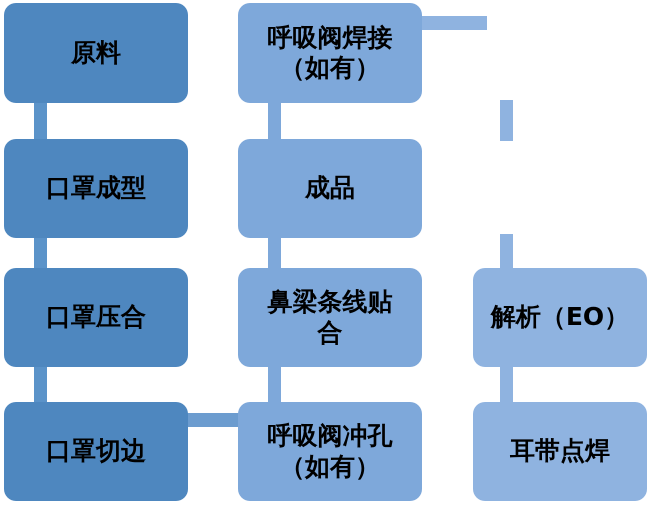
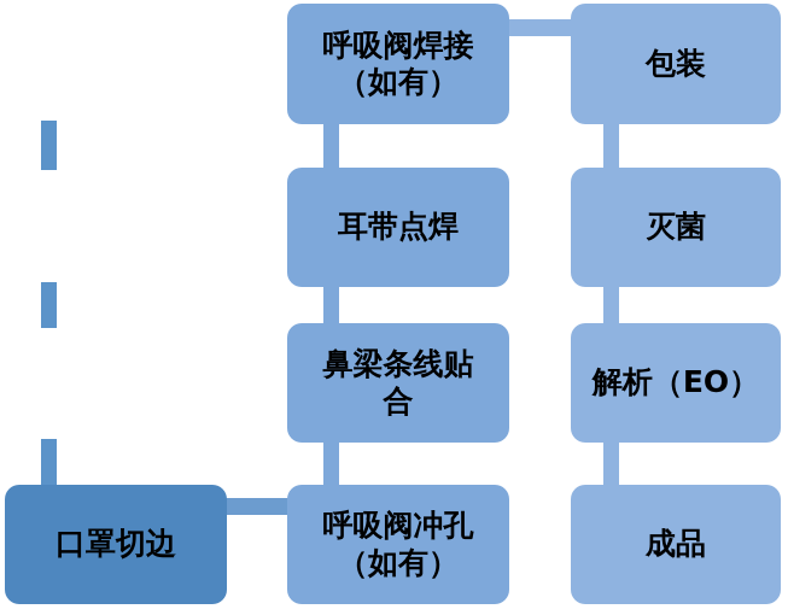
- 原料
- 口罩成型
- 口罩压合
  口罩切边
  呼吸阀焊接
  （如有）
- 成品
+ 耳带点焊
  鼻梁条线贴
  合
  呼吸阀冲孔
  （如有）
+ 包装
+ 灭菌
  解析（EO）
- 耳带点焊
+ 成品
